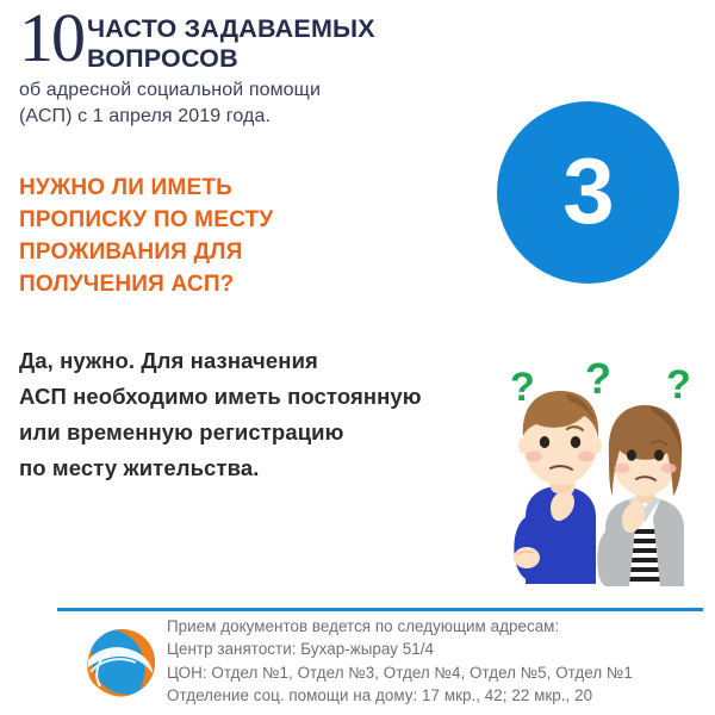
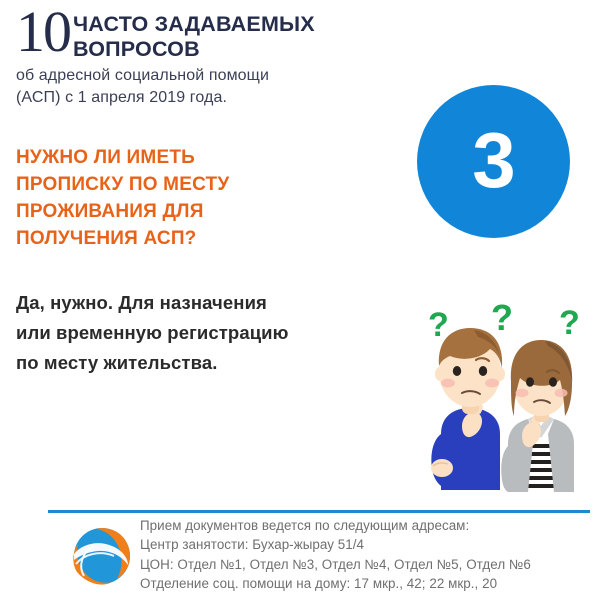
  10
  ЧАСТО ЗАДАВАЕМЫХ
  ВОПРОСОВ
  об адресной социальной помощи
  (АСП) с 1 апреля 2019 года.
  НУЖНО ЛИ ИМЕТЬ
  ПРОПИСКУ ПО МЕСТУ
  ПРОЖИВАНИЯ ДЛЯ
  ПОЛУЧЕНИЯ АСП?
  3
  Да, нужно. Для назначения
- АСП необходимо иметь постоянную
  или временную регистрацию
  по месту жительства.
  ?
  ?
  ?
  Прием документов ведется по следующим адресам:
  Центр занятости: Бухар-жырау 51/4
- ЦОН: Отдел №1, Отдел №3, Отдел №4, Отдел №5, Отдел №1
+ ЦОН: Отдел №1, Отдел №3, Отдел №4, Отдел №5, Отдел №6
  Отделение соц. помощи на дому: 17 мкр., 42; 22 мкр., 20
